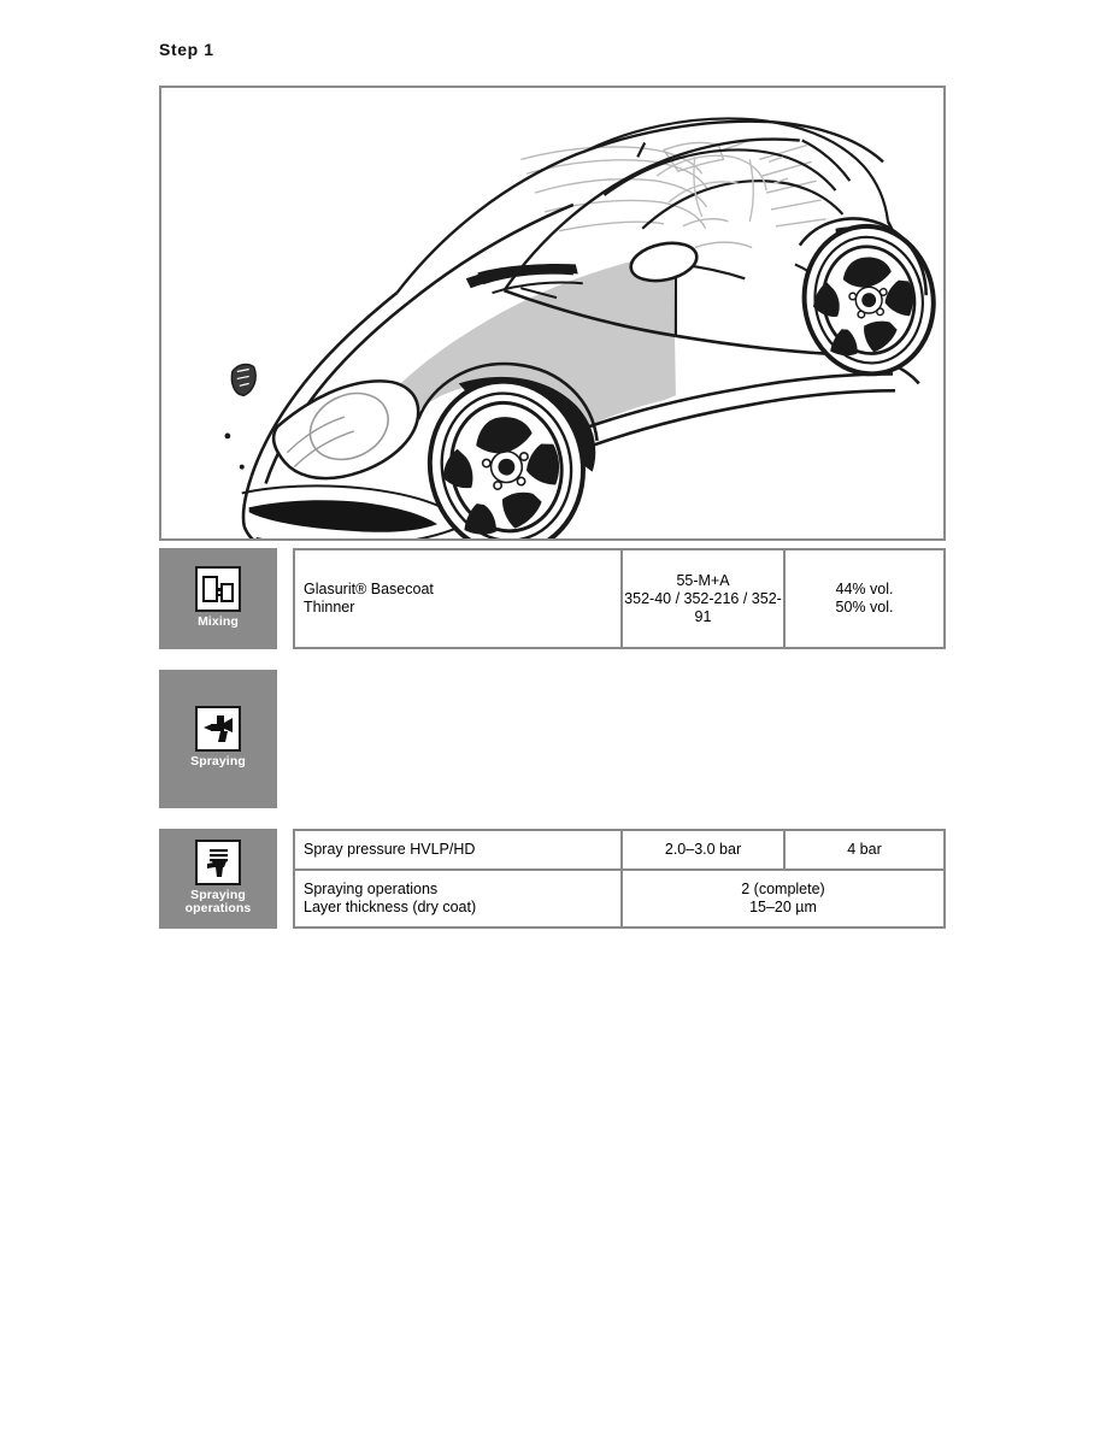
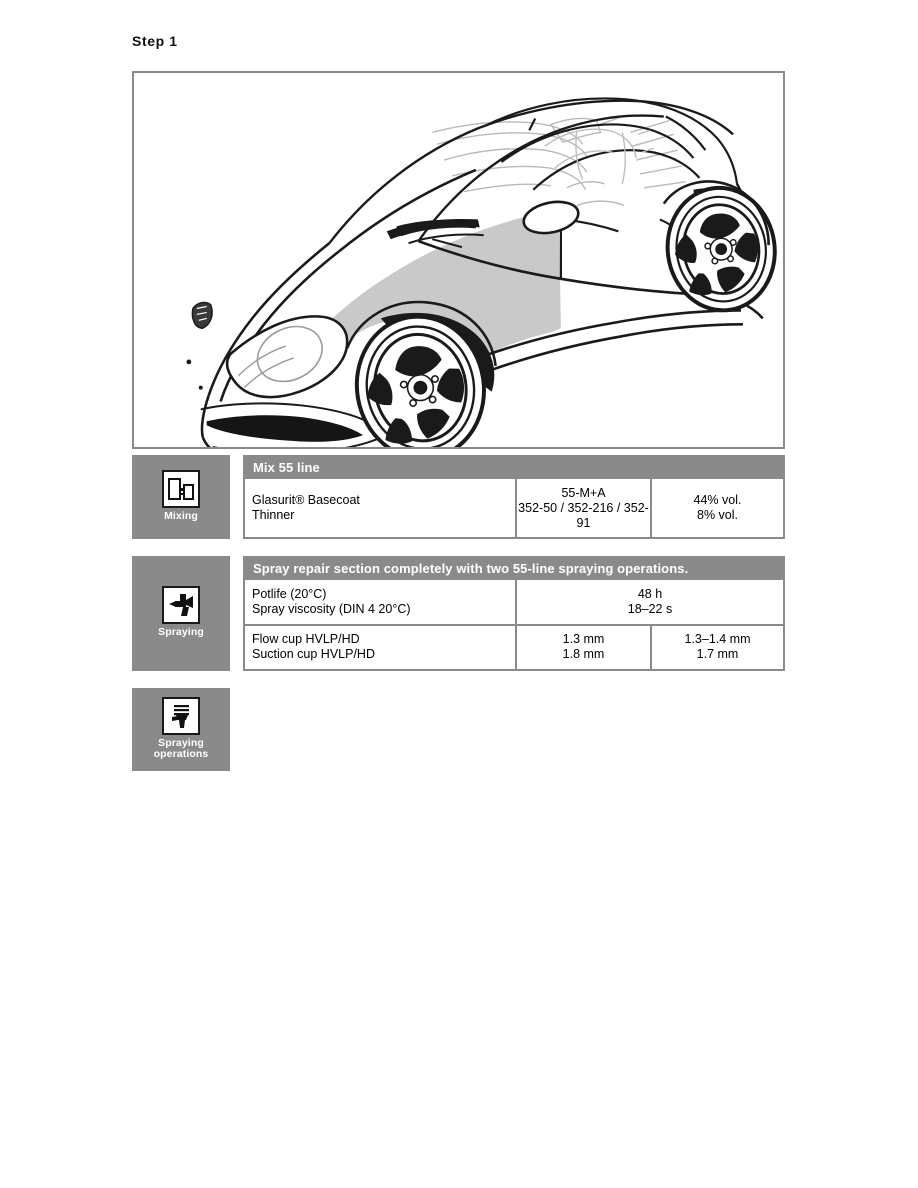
  Step 1
  Mixing
+ Mix 55 line
  Glasurit® Basecoat
  Thinner
  55-M+A
- 352-40 / 352-216 / 352-91
+ 352-50 / 352-216 / 352-91
  44% vol.
- 50% vol.
+ 8% vol.
  Spraying
+ Spray repair section completely with two 55-line spraying operations.
+ Potlife (20°C)
+ Spray viscosity (DIN 4 20°C)
+ 48 h
+ 18–22 s
+ Flow cup HVLP/HD
+ Suction cup HVLP/HD
+ 1.3 mm
+ 1.8 mm
+ 1.3–1.4 mm
+ 1.7 mm
  Spraying
  operations
- Spray pressure HVLP/HD
- 2.0–3.0 bar
- 4 bar
- Spraying operations
- Layer thickness (dry coat)
- 2 (complete)
- 15–20 µm
